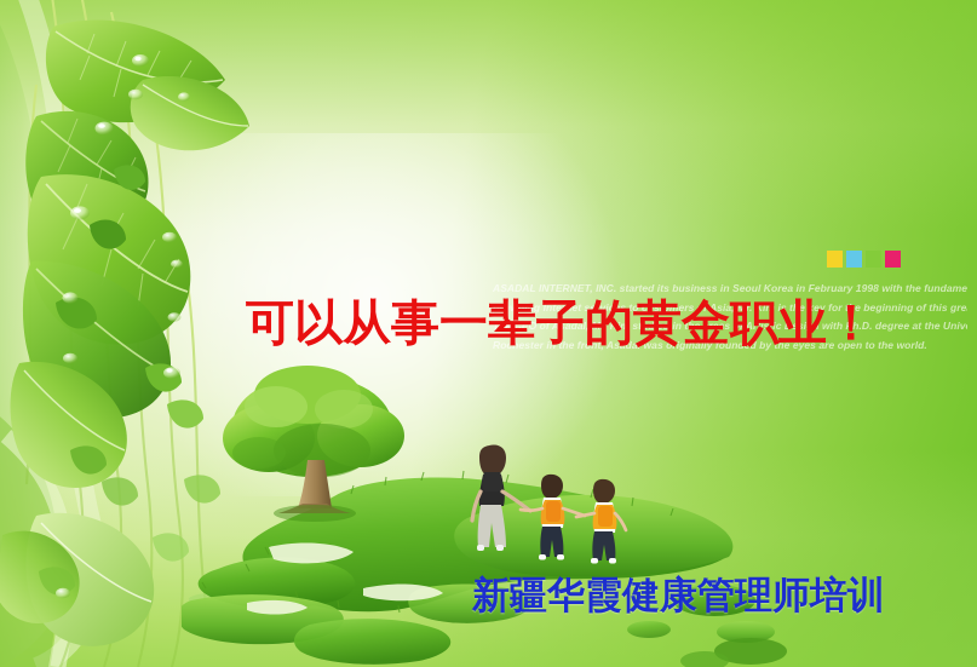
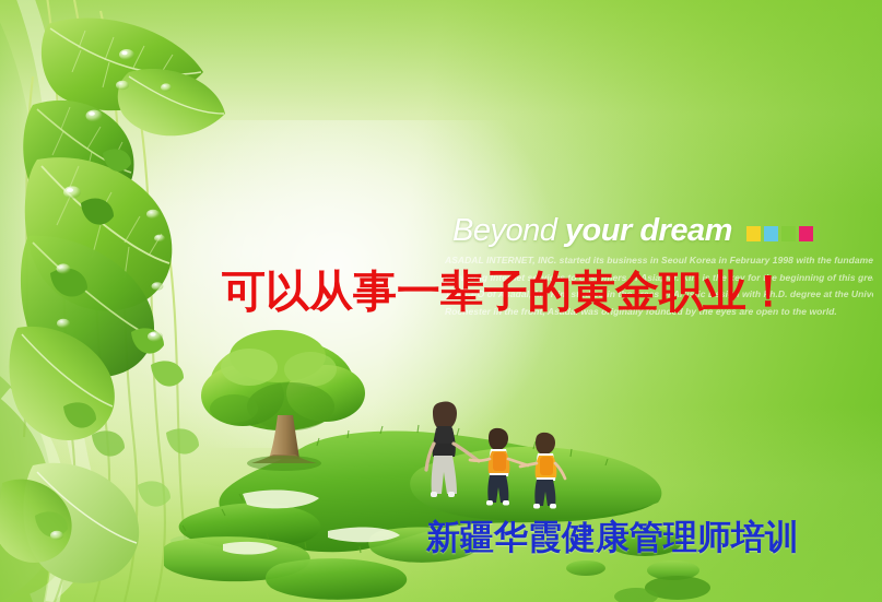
+ Beyond your dream
  ASADAL INTERNET, INC. started its business in Seoul Korea in February 1998 with the fundame
  providing Internet services to customers of Asia, Mr. Kim is the key for the beginning of this gre
  The CEO of Asadal, Mr. Kim studied in the areas of Artistic Design with Ph.D. degree at the Univ
  Rochester in the front, Asadal was originally founded by the eyes are open to the world.
  可以从事一辈子的黄金职业！
  新疆华霞健康管理师培训
